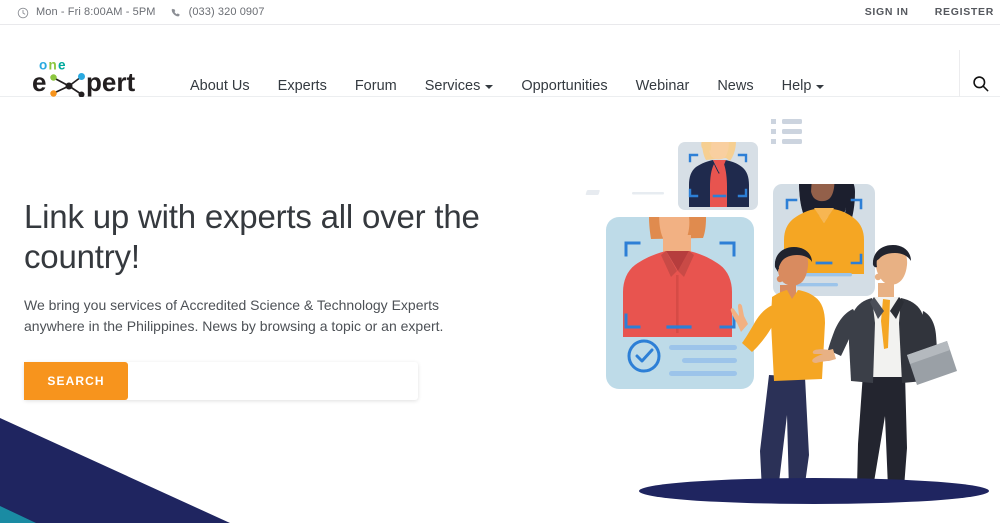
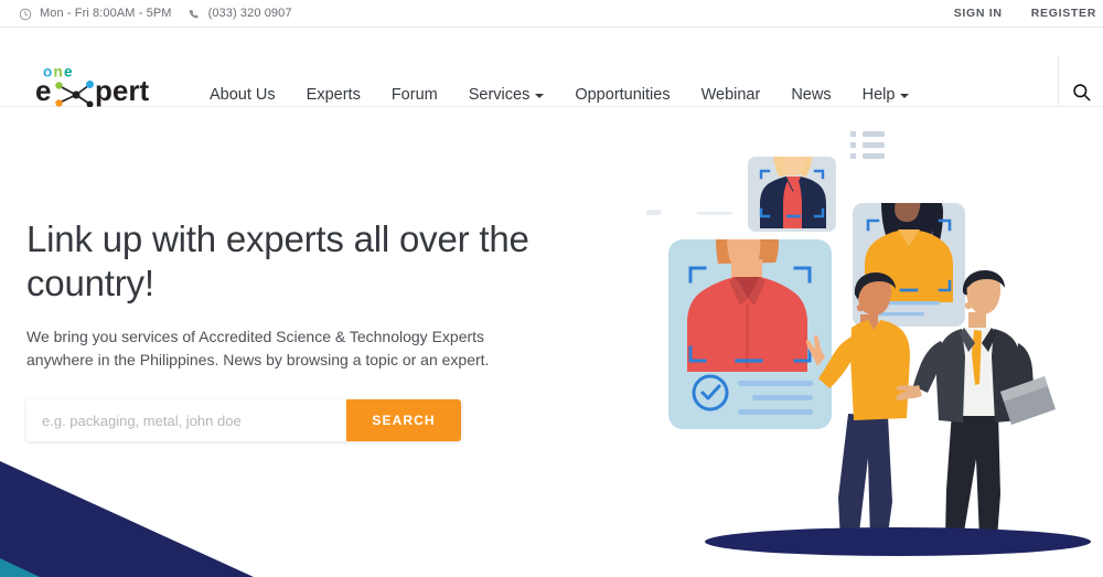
  Mon - Fri 8:00AM - 5PM
  (033) 320 0907
  SIGN IN
  REGISTER
  o
  n
  e
  e
  pert
  About Us
  Experts
  Forum
  Services
  Opportunities
  Webinar
  News
  Help
  Link up with experts all over the country!
  We bring you services of Accredited Science & Technology Experts anywhere in the Philippines. News by browsing a topic or an expert.
+ e.g. packaging, metal, john doe
  SEARCH
